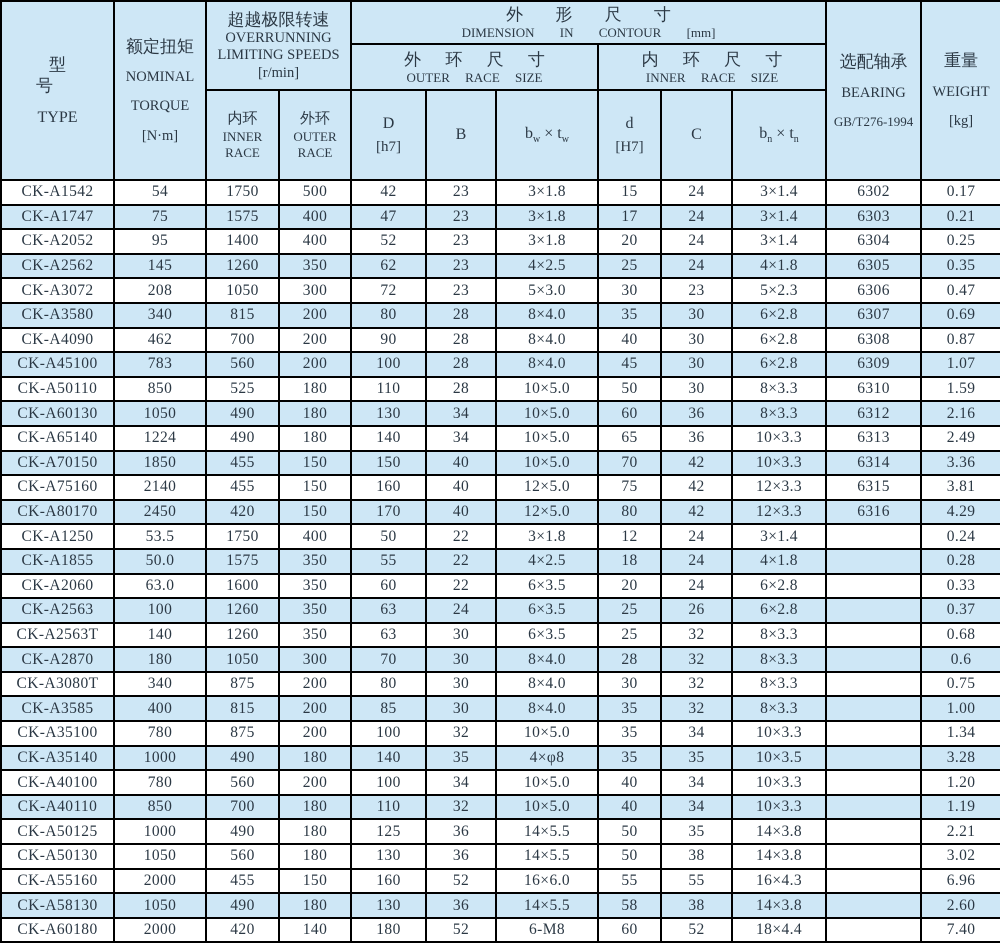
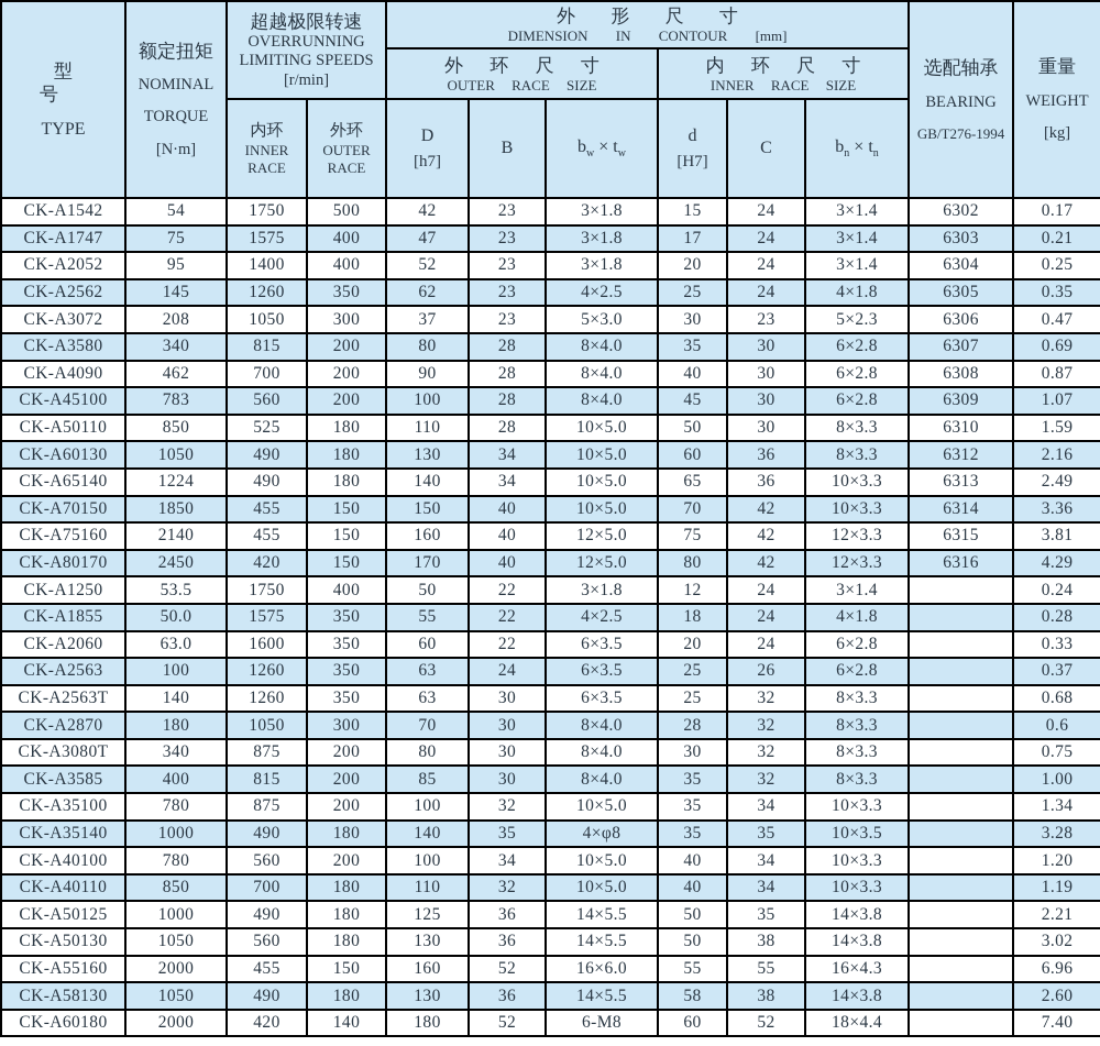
  型号 TYPE	额定扭矩 NOMINAL TORQUE [N·m]	超越极限转速 OVERRUNNING LIMITING SPEEDS [r/min]	外 形 尺 寸 DIMENSION IN CONTOUR [mm]	选配轴承 BEARING GB/T276-1994	重量 WEIGHT [kg]
  外 环 尺 寸 OUTER RACE SIZE	内 环 尺 寸 INNER RACE SIZE
  内环 INNER RACE	外环 OUTER RACE	D [h7]	B	bw × tw	d [H7]	C	bn × tn
  CK-A1542	54	1750	500	42	23	3×1.8	15	24	3×1.4	6302	0.17
  CK-A1747	75	1575	400	47	23	3×1.8	17	24	3×1.4	6303	0.21
  CK-A2052	95	1400	400	52	23	3×1.8	20	24	3×1.4	6304	0.25
  CK-A2562	145	1260	350	62	23	4×2.5	25	24	4×1.8	6305	0.35
- CK-A3072	208	1050	300	72	23	5×3.0	30	23	5×2.3	6306	0.47
+ CK-A3072	208	1050	300	37	23	5×3.0	30	23	5×2.3	6306	0.47
  CK-A3580	340	815	200	80	28	8×4.0	35	30	6×2.8	6307	0.69
  CK-A4090	462	700	200	90	28	8×4.0	40	30	6×2.8	6308	0.87
  CK-A45100	783	560	200	100	28	8×4.0	45	30	6×2.8	6309	1.07
  CK-A50110	850	525	180	110	28	10×5.0	50	30	8×3.3	6310	1.59
  CK-A60130	1050	490	180	130	34	10×5.0	60	36	8×3.3	6312	2.16
  CK-A65140	1224	490	180	140	34	10×5.0	65	36	10×3.3	6313	2.49
  CK-A70150	1850	455	150	150	40	10×5.0	70	42	10×3.3	6314	3.36
  CK-A75160	2140	455	150	160	40	12×5.0	75	42	12×3.3	6315	3.81
  CK-A80170	2450	420	150	170	40	12×5.0	80	42	12×3.3	6316	4.29
  CK-A1250	53.5	1750	400	50	22	3×1.8	12	24	3×1.4		0.24
  CK-A1855	50.0	1575	350	55	22	4×2.5	18	24	4×1.8		0.28
  CK-A2060	63.0	1600	350	60	22	6×3.5	20	24	6×2.8		0.33
  CK-A2563	100	1260	350	63	24	6×3.5	25	26	6×2.8		0.37
  CK-A2563T	140	1260	350	63	30	6×3.5	25	32	8×3.3		0.68
  CK-A2870	180	1050	300	70	30	8×4.0	28	32	8×3.3		0.6
  CK-A3080T	340	875	200	80	30	8×4.0	30	32	8×3.3		0.75
  CK-A3585	400	815	200	85	30	8×4.0	35	32	8×3.3		1.00
  CK-A35100	780	875	200	100	32	10×5.0	35	34	10×3.3		1.34
  CK-A35140	1000	490	180	140	35	4×φ8	35	35	10×3.5		3.28
  CK-A40100	780	560	200	100	34	10×5.0	40	34	10×3.3		1.20
  CK-A40110	850	700	180	110	32	10×5.0	40	34	10×3.3		1.19
  CK-A50125	1000	490	180	125	36	14×5.5	50	35	14×3.8		2.21
  CK-A50130	1050	560	180	130	36	14×5.5	50	38	14×3.8		3.02
  CK-A55160	2000	455	150	160	52	16×6.0	55	55	16×4.3		6.96
  CK-A58130	1050	490	180	130	36	14×5.5	58	38	14×3.8		2.60
  CK-A60180	2000	420	140	180	52	6-M8	60	52	18×4.4		7.40
